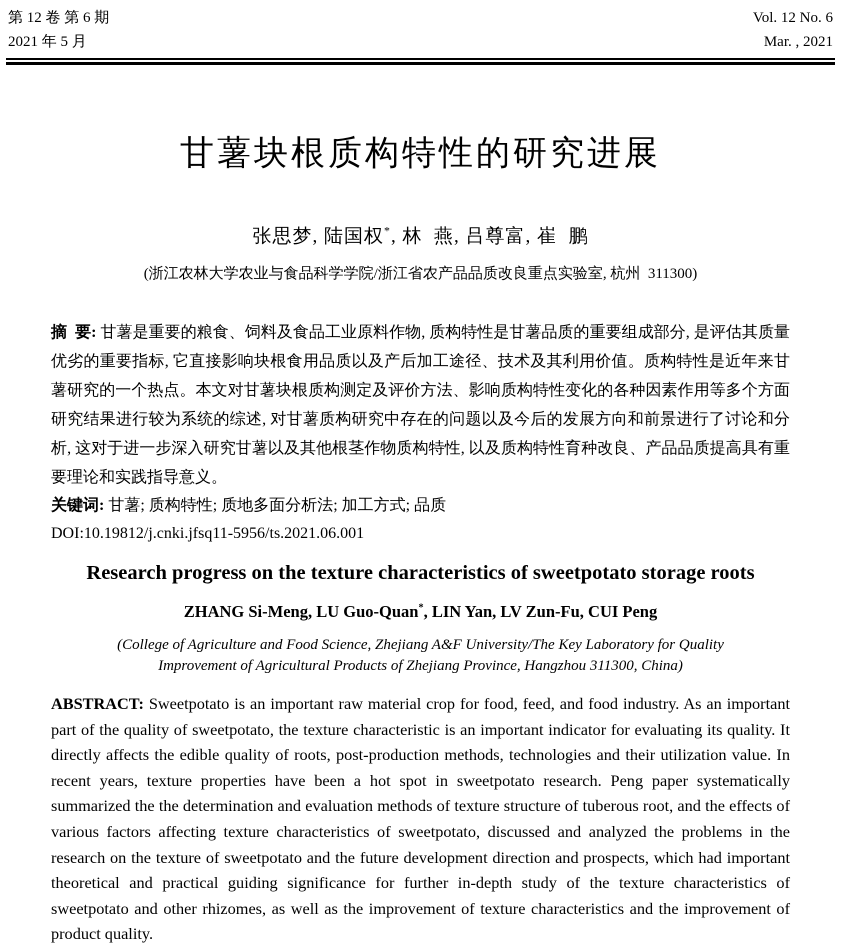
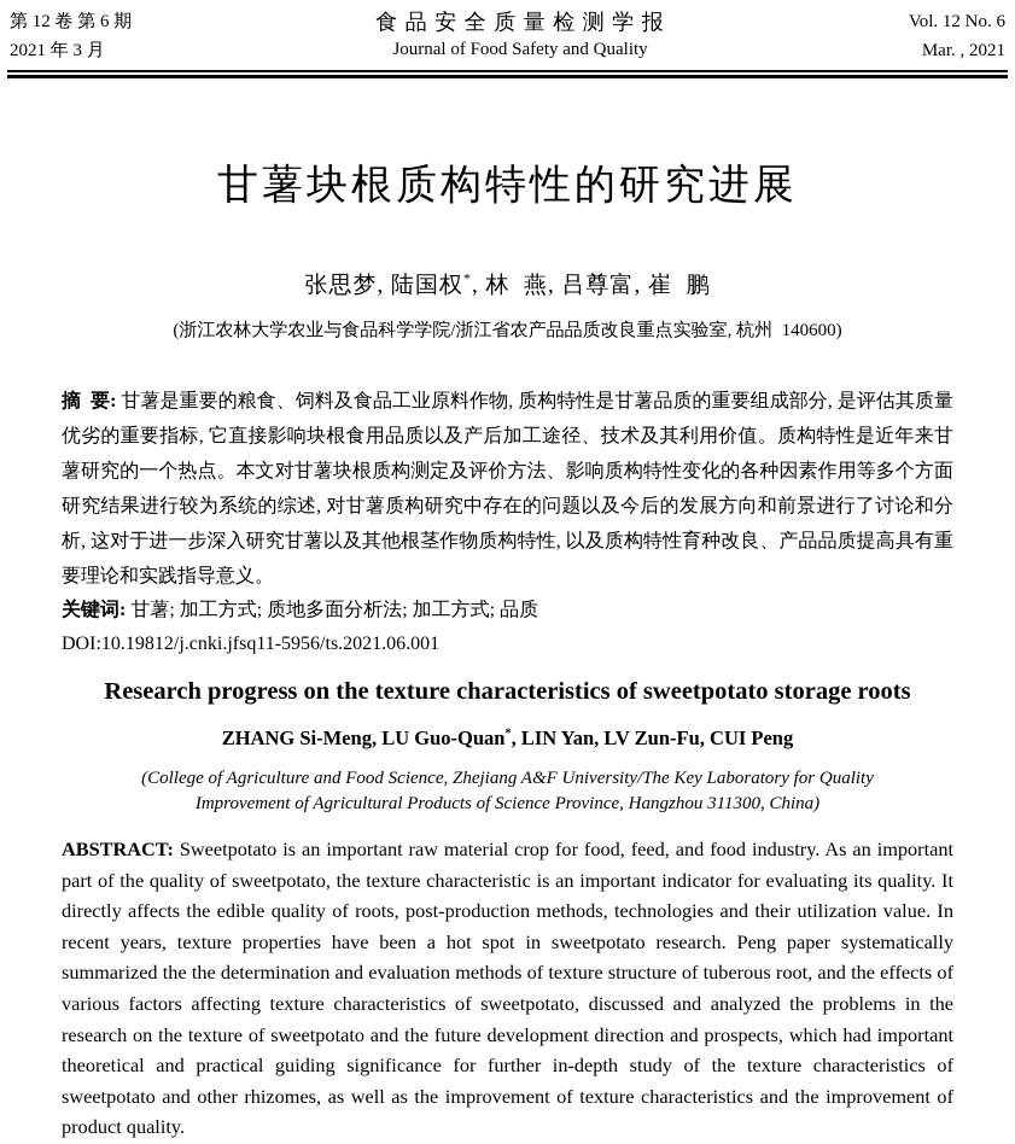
  第 12 卷 第 6 期
- 2021 年 5 月
+ 2021 年 3 月
+ 食 品 安 全 质 量 检 测 学 报
+ Journal of Food Safety and Quality
  Vol. 12 No. 6
  Mar. , 2021
  甘薯块根质构特性的研究进展
  张思梦, 陆国权*, 林 燕, 吕尊富, 崔 鹏
- (浙江农林大学农业与食品科学学院/浙江省农产品品质改良重点实验室, 杭州 311300)
+ (浙江农林大学农业与食品科学学院/浙江省农产品品质改良重点实验室, 杭州 140600)
  摘 要: 甘薯是重要的粮食、饲料及食品工业原料作物, 质构特性是甘薯品质的重要组成部分, 是评估其质量优劣的重要指标, 它直接影响块根食用品质以及产后加工途径、技术及其利用价值。质构特性是近年来甘薯研究的一个热点。本文对甘薯块根质构测定及评价方法、影响质构特性变化的各种因素作用等多个方面研究结果进行较为系统的综述, 对甘薯质构研究中存在的问题以及今后的发展方向和前景进行了讨论和分析, 这对于进一步深入研究甘薯以及其他根茎作物质构特性, 以及质构特性育种改良、产品品质提高具有重要理论和实践指导意义。
- 关键词: 甘薯; 质构特性; 质地多面分析法; 加工方式; 品质
+ 关键词: 甘薯; 加工方式; 质地多面分析法; 加工方式; 品质
  DOI:10.19812/j.cnki.jfsq11-5956/ts.2021.06.001
  Research progress on the texture characteristics of sweetpotato storage roots
  ZHANG Si-Meng, LU Guo-Quan*, LIN Yan, LV Zun-Fu, CUI Peng
- (College of Agriculture and Food Science, Zhejiang A&F University/The Key Laboratory for Quality Improvement of Agricultural Products of Zhejiang Province, Hangzhou 311300, China)
+ (College of Agriculture and Food Science, Zhejiang A&F University/The Key Laboratory for Quality Improvement of Agricultural Products of Science Province, Hangzhou 311300, China)
  ABSTRACT: Sweetpotato is an important raw material crop for food, feed, and food industry. As an important part of the quality of sweetpotato, the texture characteristic is an important indicator for evaluating its quality. It directly affects the edible quality of roots, post-production methods, technologies and their utilization value. In recent years, texture properties have been a hot spot in sweetpotato research. Peng paper systematically summarized the the determination and evaluation methods of texture structure of tuberous root, and the effects of various factors affecting texture characteristics of sweetpotato, discussed and analyzed the problems in the research on the texture of sweetpotato and the future development direction and prospects, which had important theoretical and practical guiding significance for further in-depth study of the texture characteristics of sweetpotato and other rhizomes, as well as the improvement of texture characteristics and the improvement of product quality.
